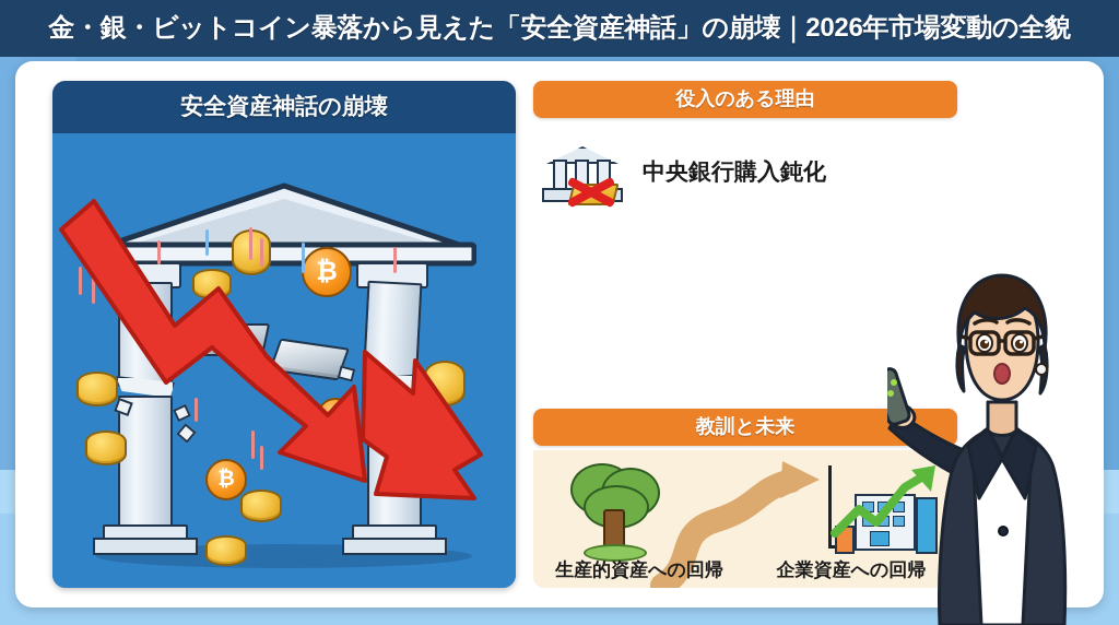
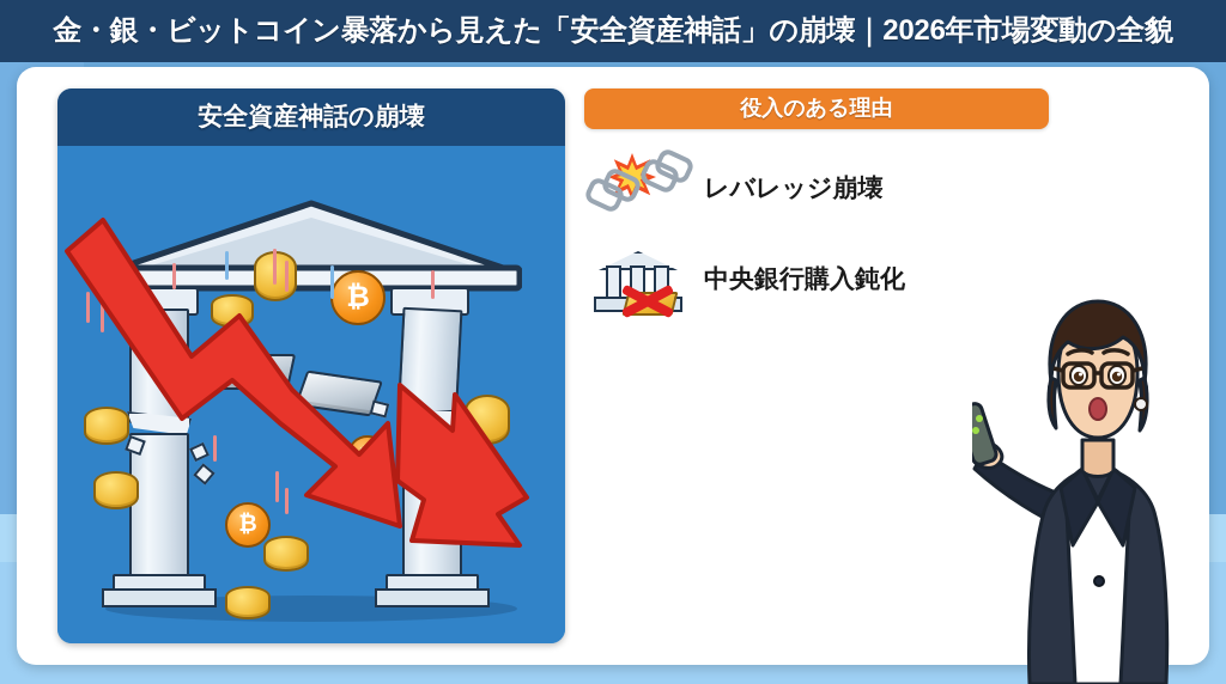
  金・銀・ビットコイン暴落から見えた「安全資産神話」の崩壊｜2026年市場変動の全貌
  安全資産神話の崩壊
  ₿
  ₿
  役入のある理由
+ レバレッジ崩壊
  中央銀行購入鈍化
- 教訓と未来
- 生産的資産への回帰
- 企業資産への回帰
